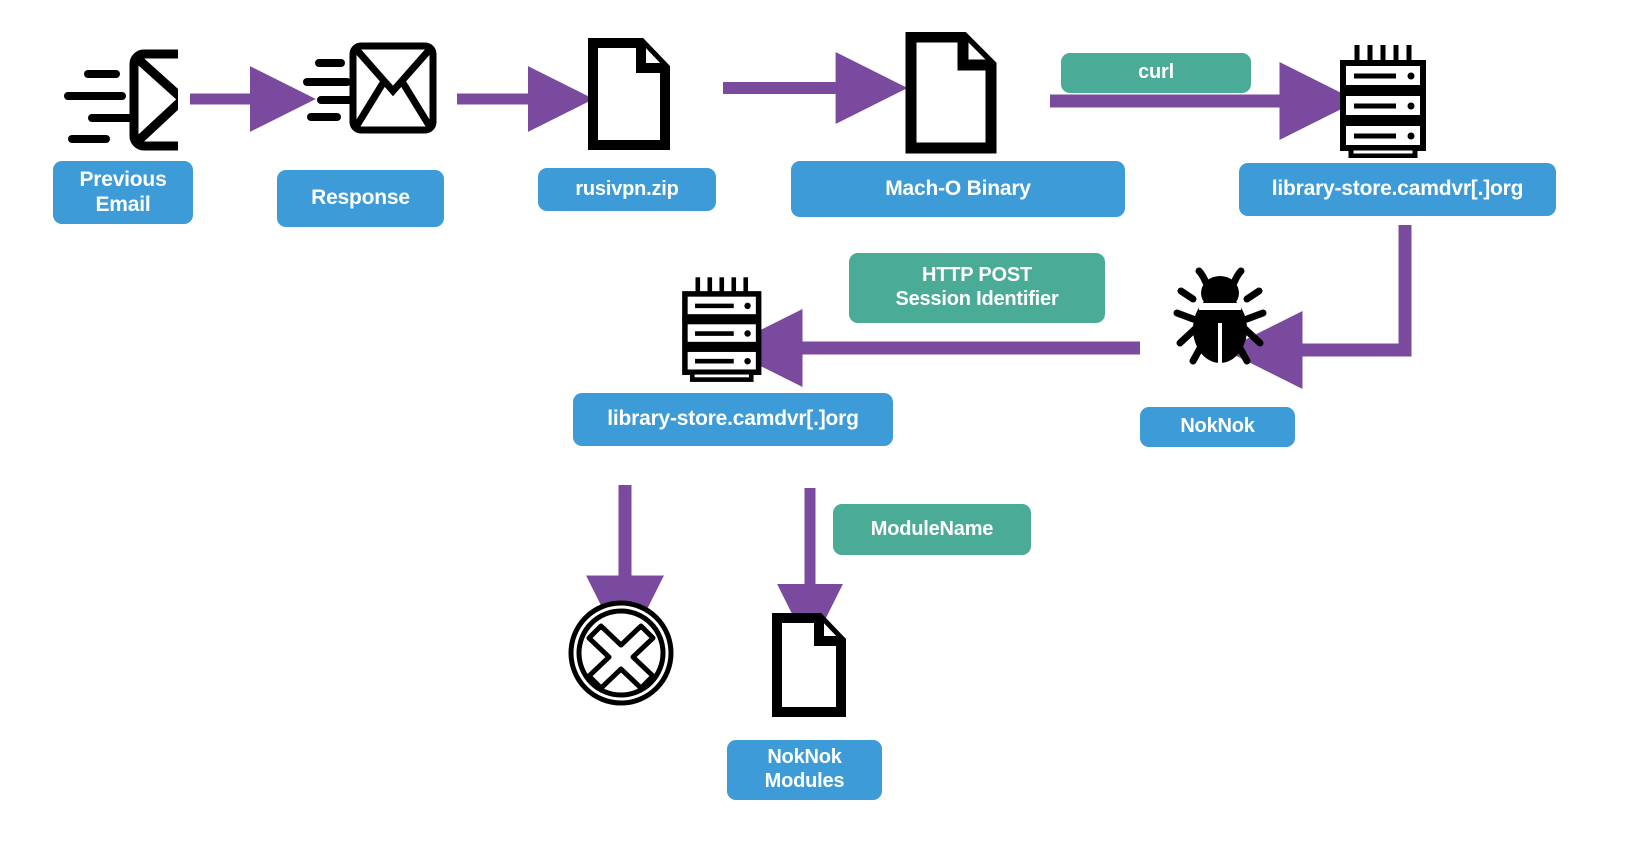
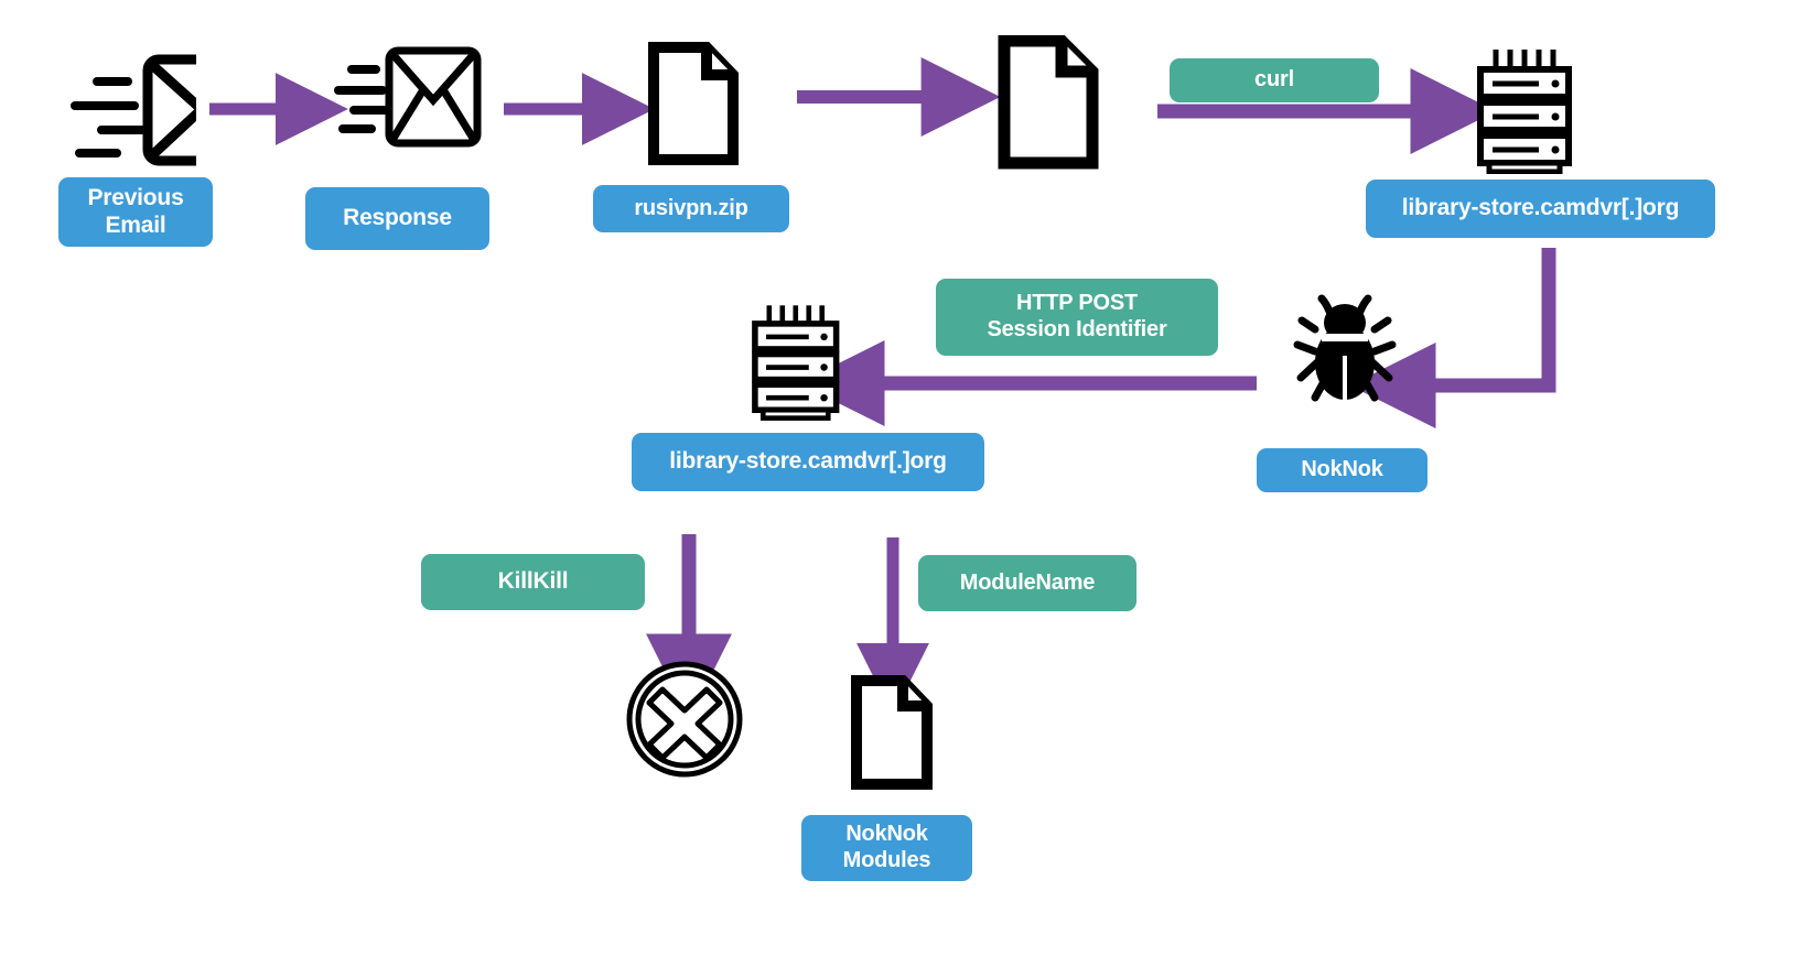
  Previous
  Email
  Response
  rusivpn.zip
- Mach-O Binary
  library-store.camdvr[.]org
  NokNok
  library-store.camdvr[.]org
  NokNok
  Modules
  curl
  HTTP POST
  Session Identifier
+ KillKill
  ModuleName
